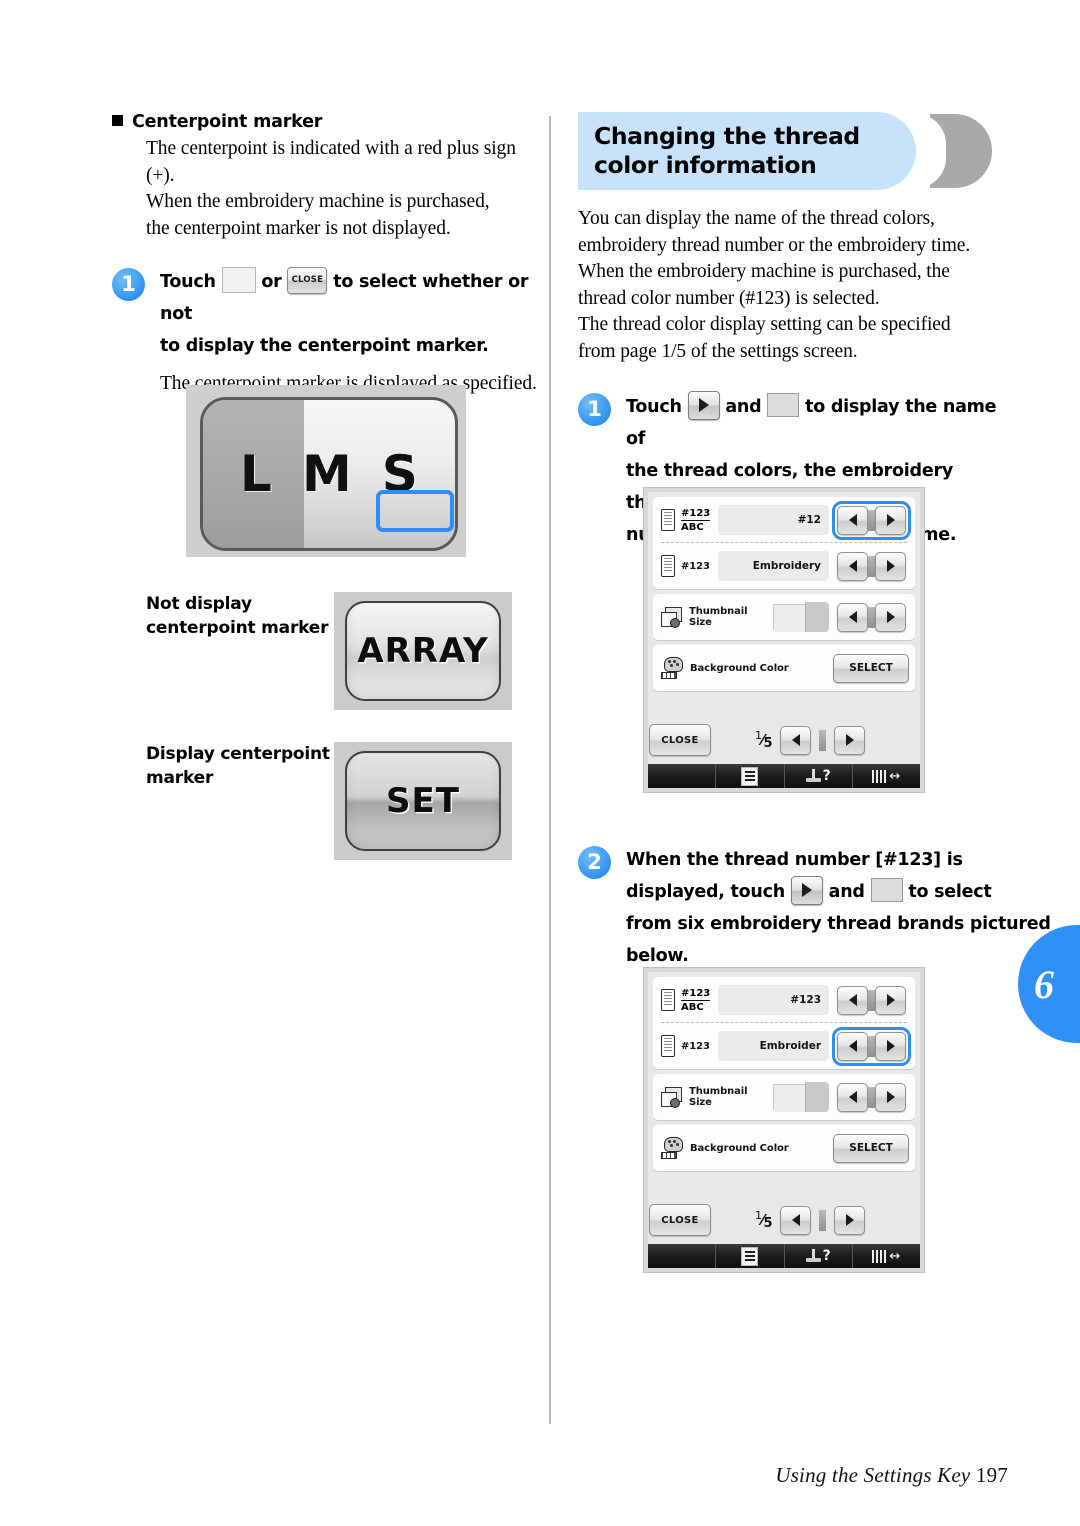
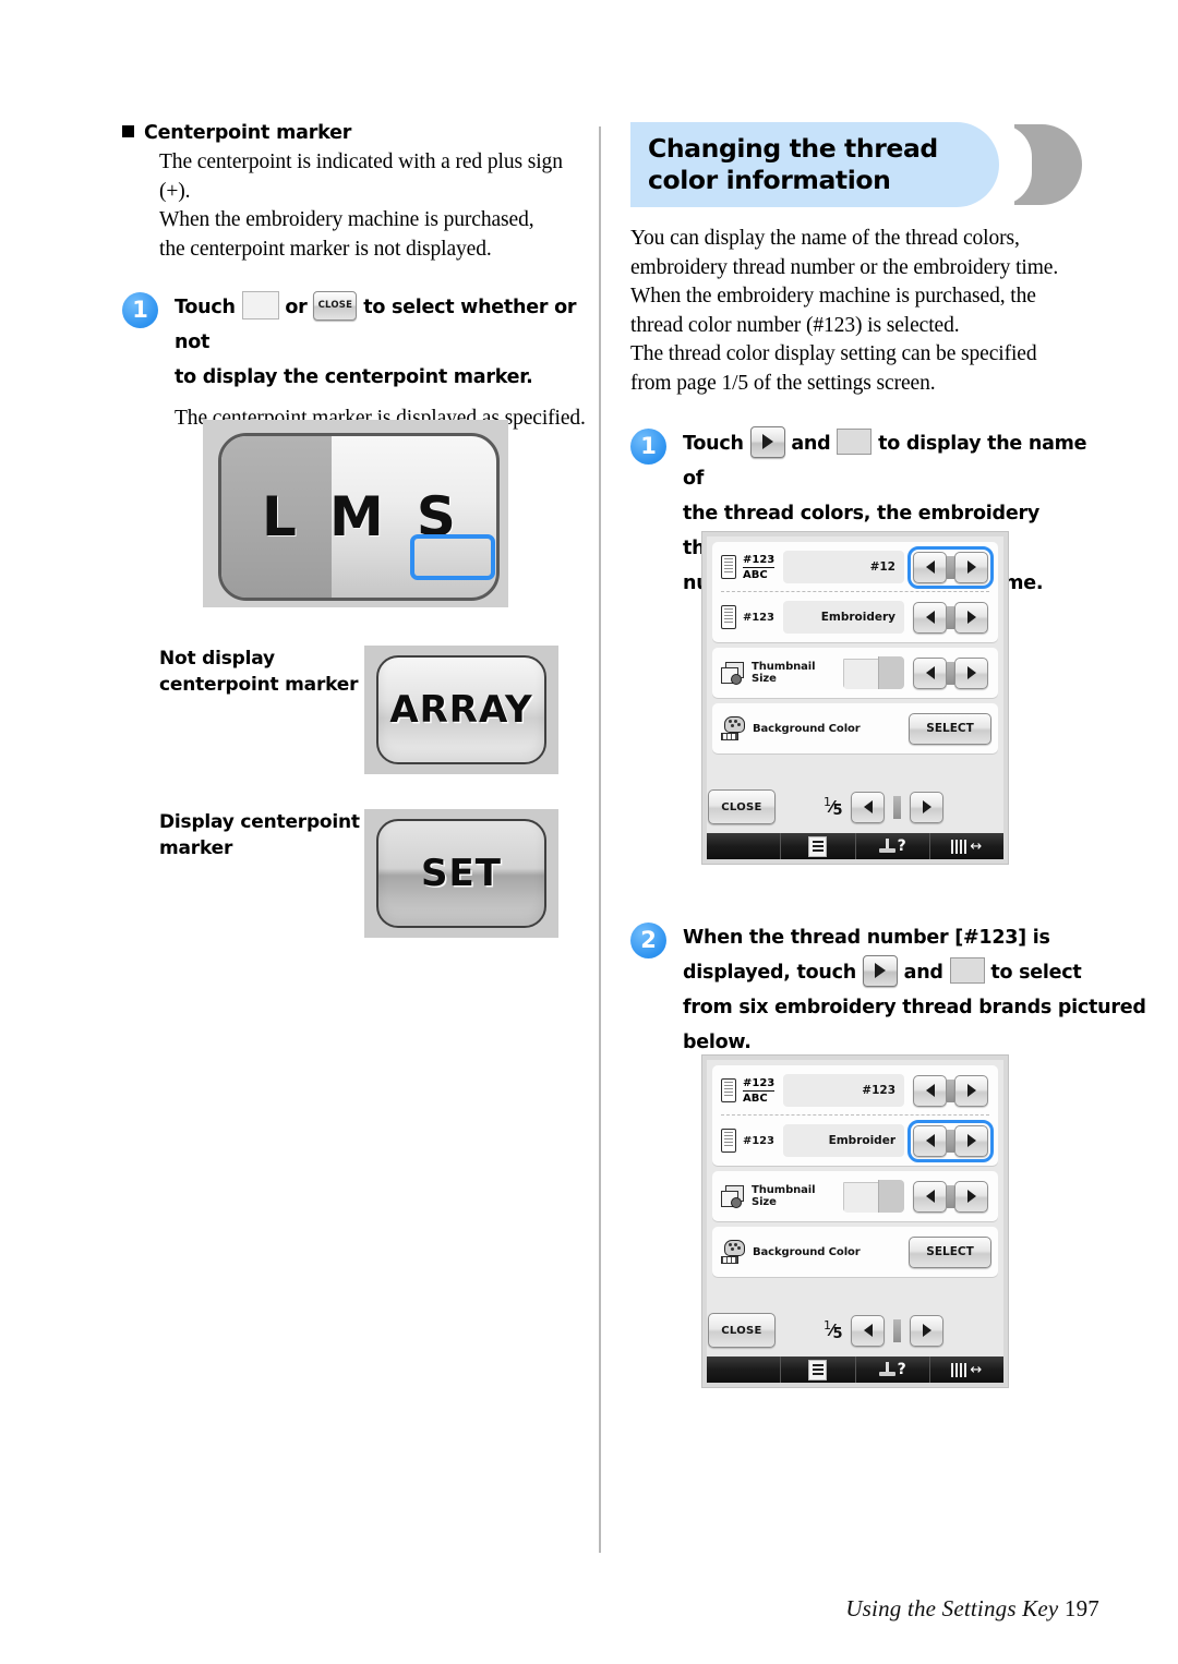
  Centerpoint marker
  The centerpoint is indicated with a red plus sign
  (+).
  When the embroidery machine is purchased,
  the centerpoint marker is not displayed.
  1
  Touch or CLOSE to select whether or not
  to display the centerpoint marker.
  The centerpoint marker is displayed as specified.
  L
  M
  S
  Not display centerpoint marker
  ARRAY
  Display centerpoint marker
  SET
  Changing the thread color information
  You can display the name of the thread colors,
  embroidery thread number or the embroidery time.
  When the embroidery machine is purchased, the
  thread color number (#123) is selected.
  The thread color display setting can be specified
  from page 1/5 of the settings screen.
  1
  Touch and to display the name of
  the thread colors, the embroidery th
  #123
  ABC
  #12
  #123
  Embroidery
  Thumbnail Size
  Background Color
  SELECT
  CLOSE
  1⁄5
  ?
  ↔
  2
  When the thread number [#123] is
  displayed, touch and to select
  from six embroidery thread brands pictured
  below.
  #123
  ABC
  #123
  #123
  Embroider
  Thumbnail Size
  Background Color
  SELECT
  CLOSE
  1⁄5
  ?
  ↔
- 6
  Using the Settings Key 197
